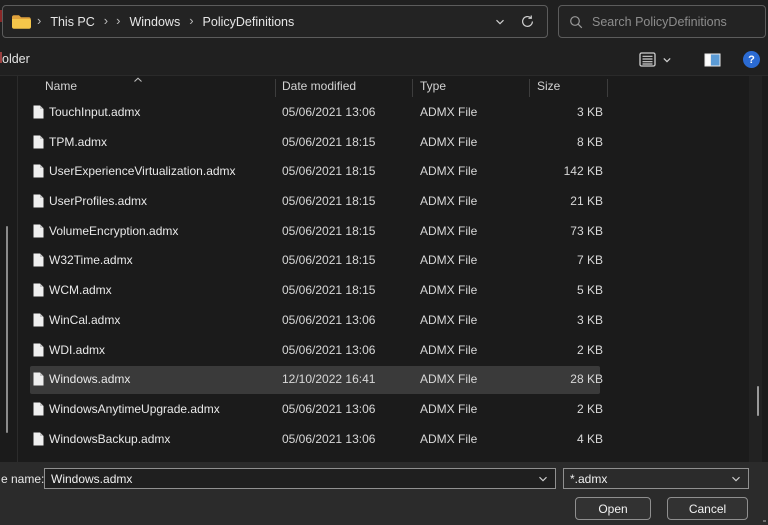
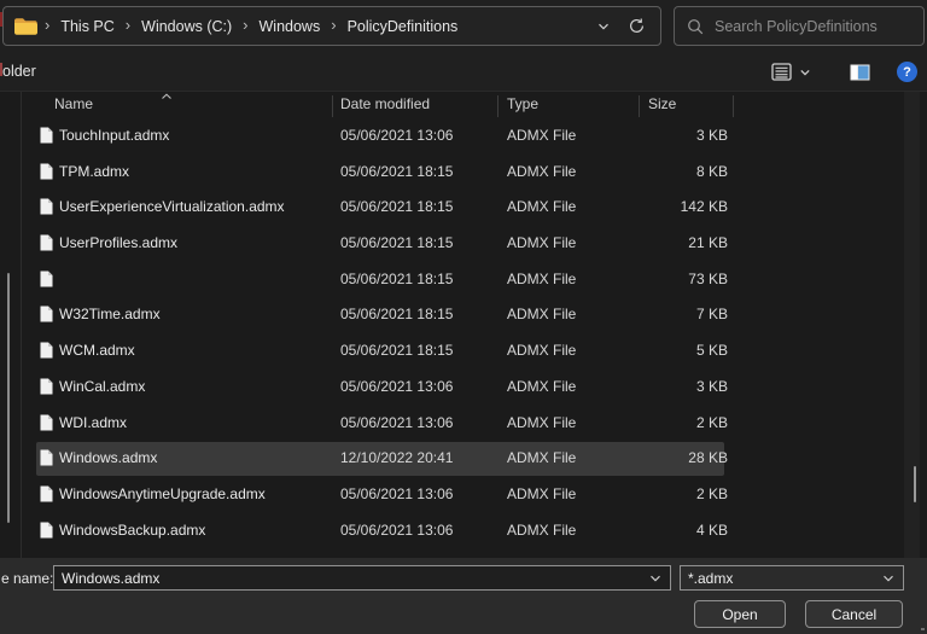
  ›
  This PC
  ›
+ Windows (C:)
  ›
  Windows
  ›
  PolicyDefinitions
  Search PolicyDefinitions
  older
  ?
  Name
  Date modified
  Type
  Size
  TouchInput.admx
  05/06/2021 13:06
  ADMX File
  3 KB
  TPM.admx
  05/06/2021 18:15
  ADMX File
  8 KB
  UserExperienceVirtualization.admx
  05/06/2021 18:15
  ADMX File
  142 KB
  UserProfiles.admx
  05/06/2021 18:15
  ADMX File
  21 KB
- VolumeEncryption.admx
  05/06/2021 18:15
  ADMX File
  73 KB
  W32Time.admx
  05/06/2021 18:15
  ADMX File
  7 KB
  WCM.admx
  05/06/2021 18:15
  ADMX File
  5 KB
  WinCal.admx
  05/06/2021 13:06
  ADMX File
  3 KB
  WDI.admx
  05/06/2021 13:06
  ADMX File
  2 KB
  Windows.admx
- 12/10/2022 16:41
+ 12/10/2022 20:41
  ADMX File
  28 KB
  WindowsAnytimeUpgrade.admx
  05/06/2021 13:06
  ADMX File
  2 KB
  WindowsBackup.admx
  05/06/2021 13:06
  ADMX File
  4 KB
  e name:
  Windows.admx
  *.admx
  Open
  Cancel
